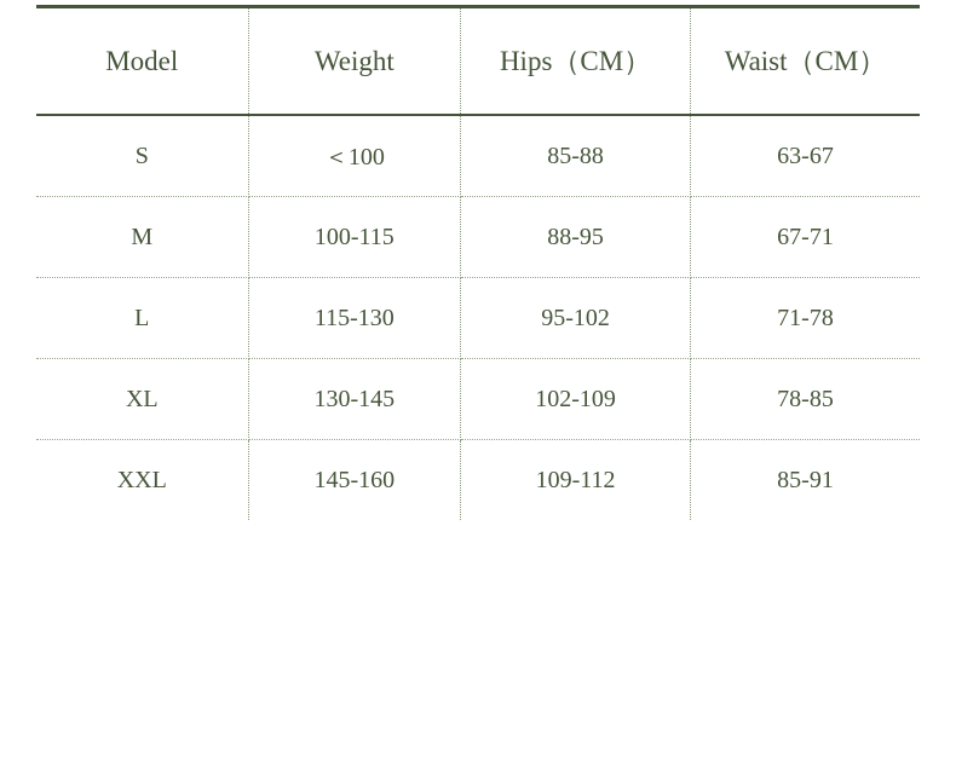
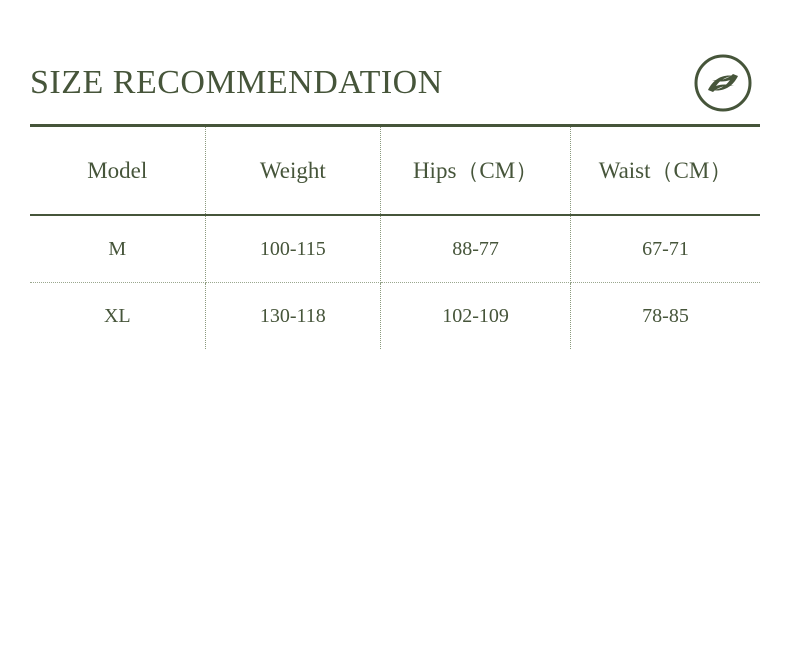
+ SIZE RECOMMENDATION
  Model	Weight	Hips（CM）	Waist（CM）
- S	＜100	85-88	63-67
- M	100-115	88-95	67-71
+ M	100-115	88-77	67-71
- L	115-130	95-102	71-78
- XL	130-145	102-109	78-85
+ XL	130-118	102-109	78-85
- XXL	145-160	109-112	85-91
